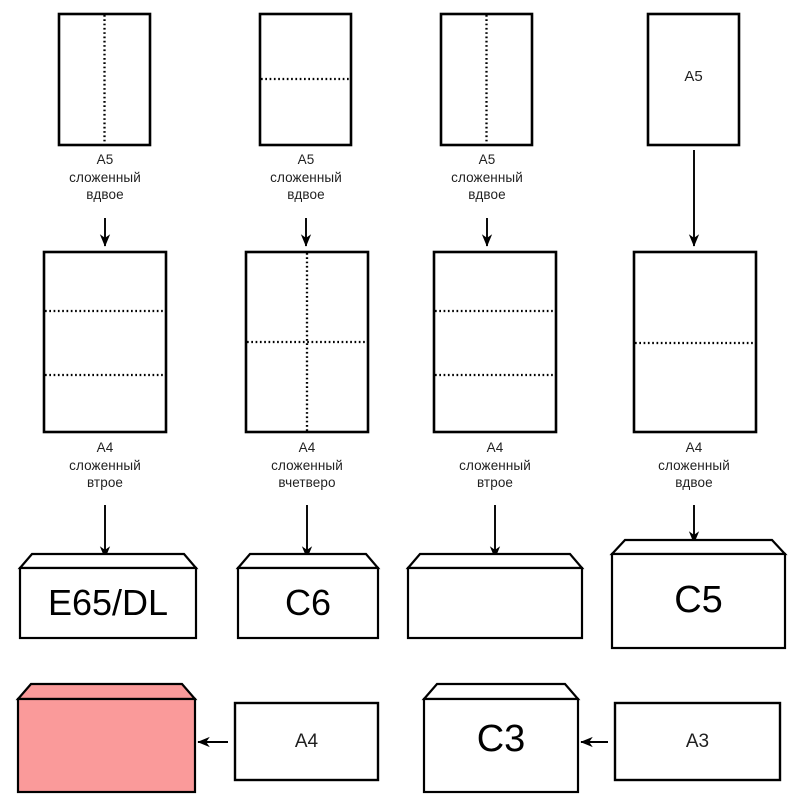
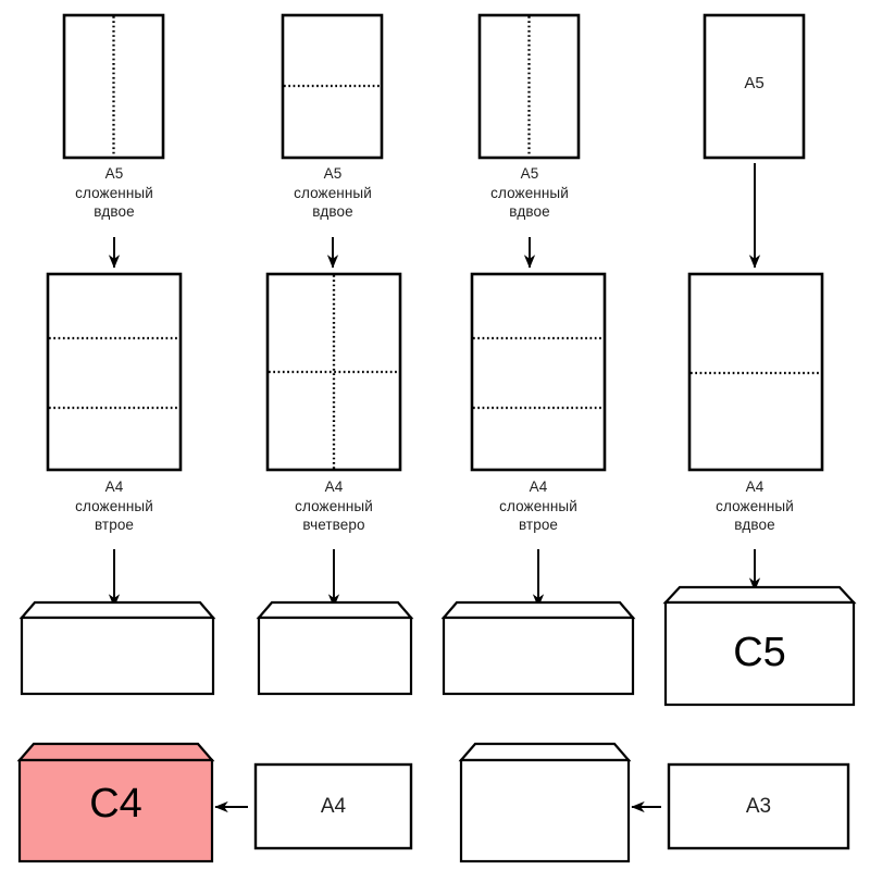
  A5
  A5
  сложенный
  вдвое
  A5
  сложенный
  вдвое
  A5
  сложенный
  вдвое
  A4
  сложенный
  втрое
  A4
  сложенный
  вчетверо
  A4
  сложенный
  втрое
  A4
  сложенный
  вдвое
- E65/DL
- C6
  C5
+ C4
  A4
- C3
  A3
